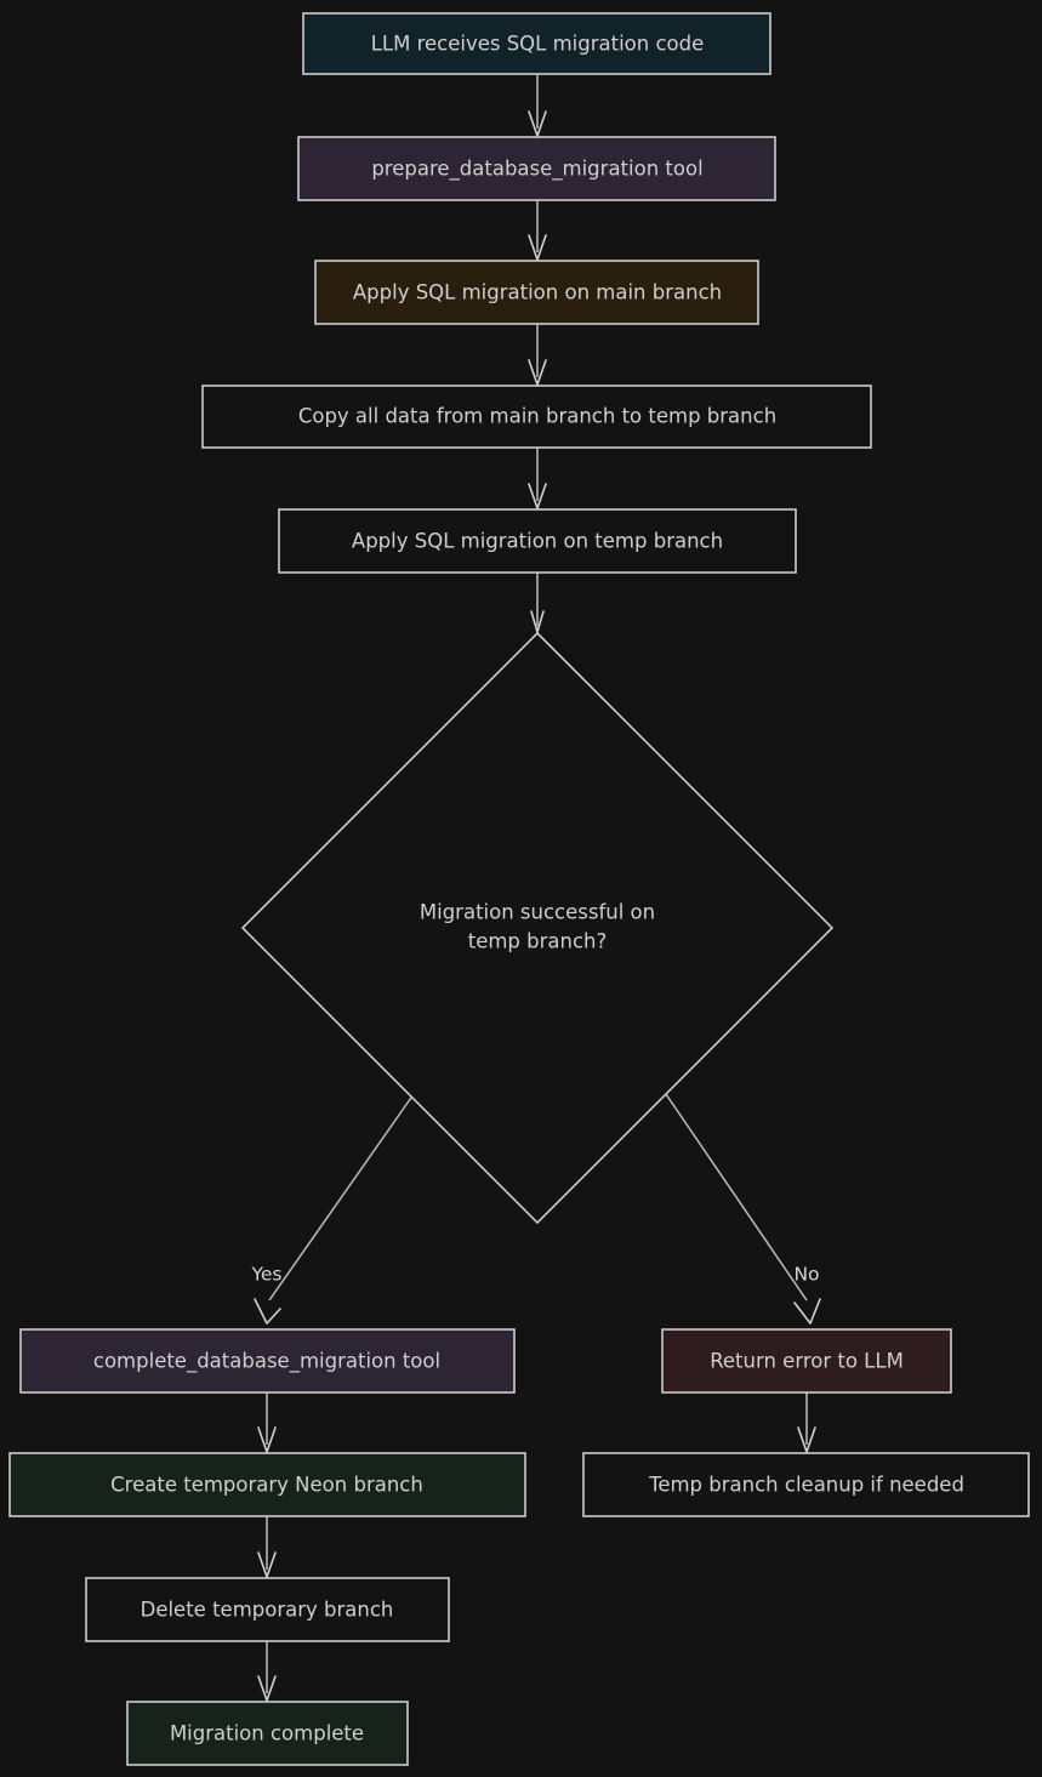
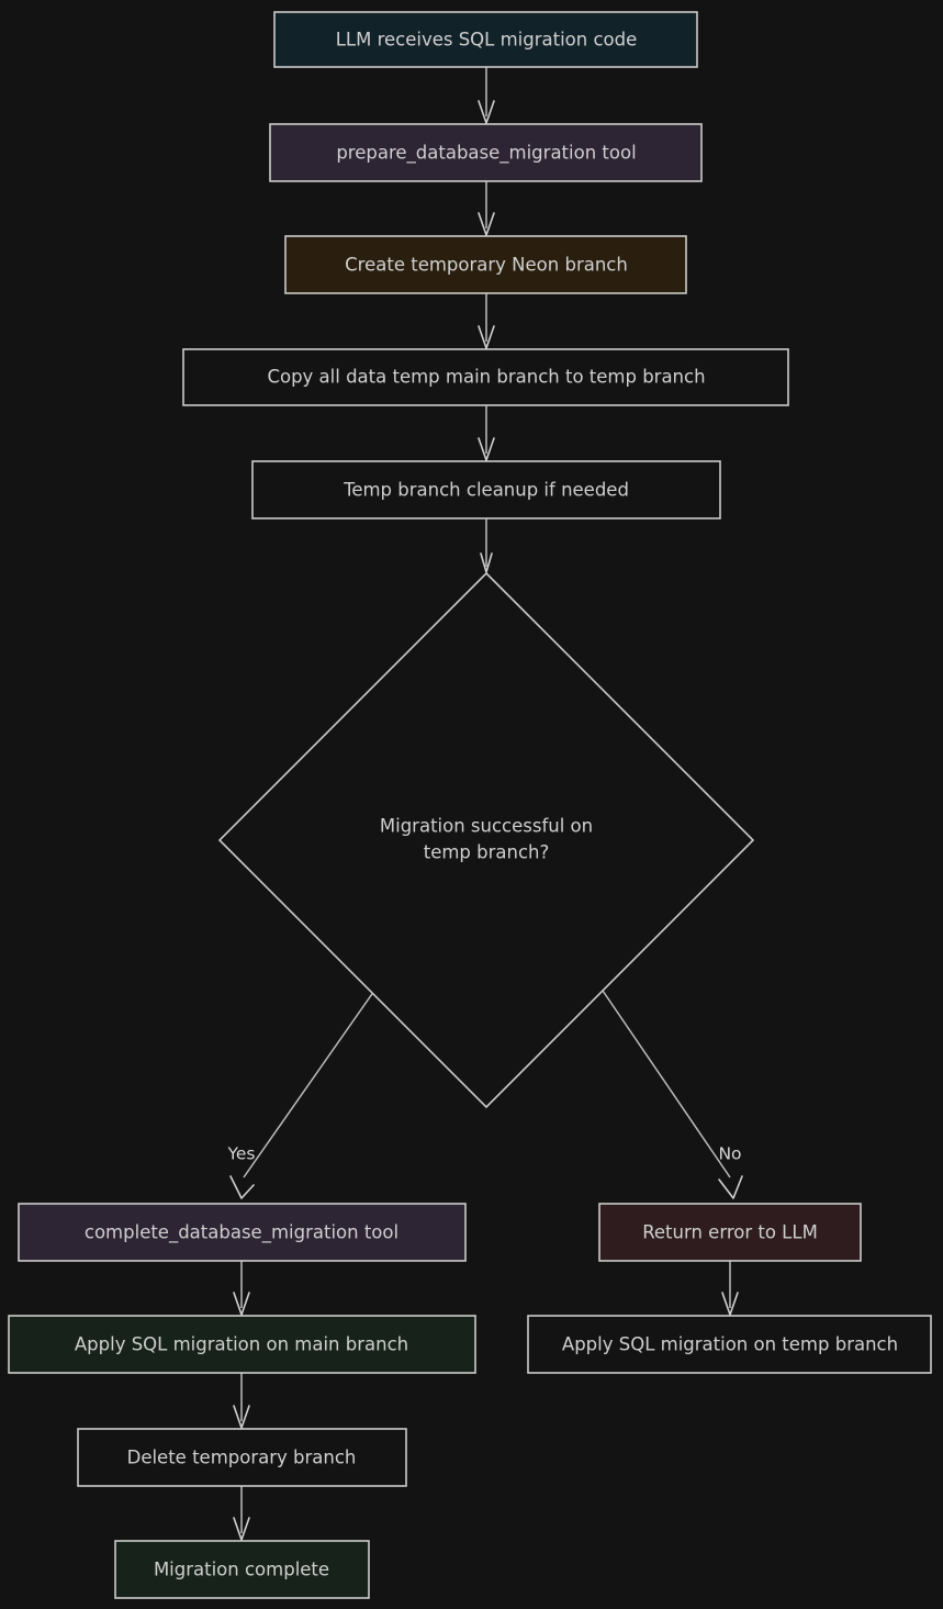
  LLM receives SQL migration code
  prepare_database_migration tool
- Apply SQL migration on main branch
+ Create temporary Neon branch
- Copy all data from main branch to temp branch
+ Copy all data temp main branch to temp branch
- Apply SQL migration on temp branch
+ Temp branch cleanup if needed
  Migration successful on
  temp branch?
  Yes
  No
  complete_database_migration tool
  Return error to LLM
- Create temporary Neon branch
+ Apply SQL migration on main branch
- Temp branch cleanup if needed
+ Apply SQL migration on temp branch
  Delete temporary branch
  Migration complete
